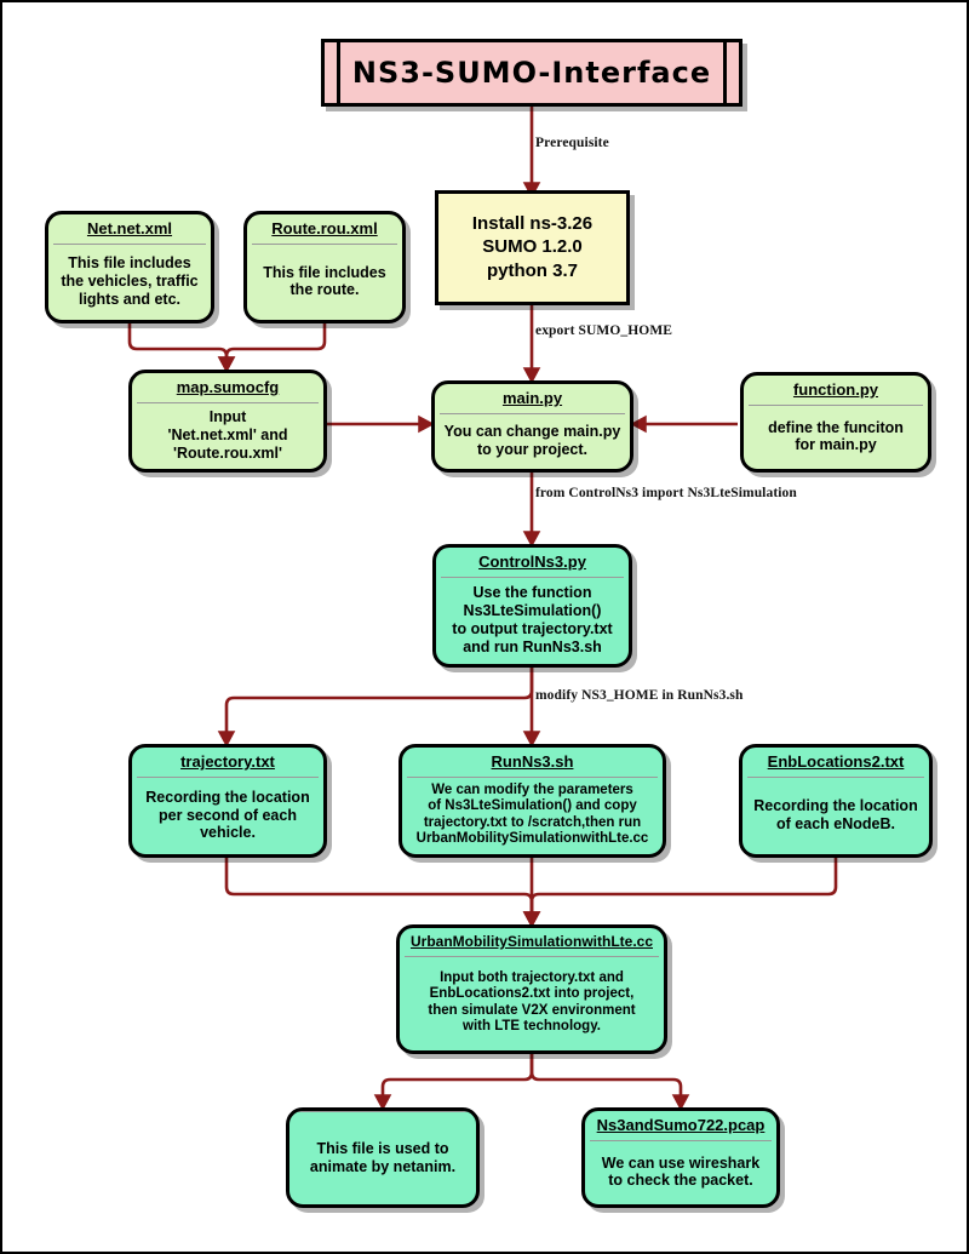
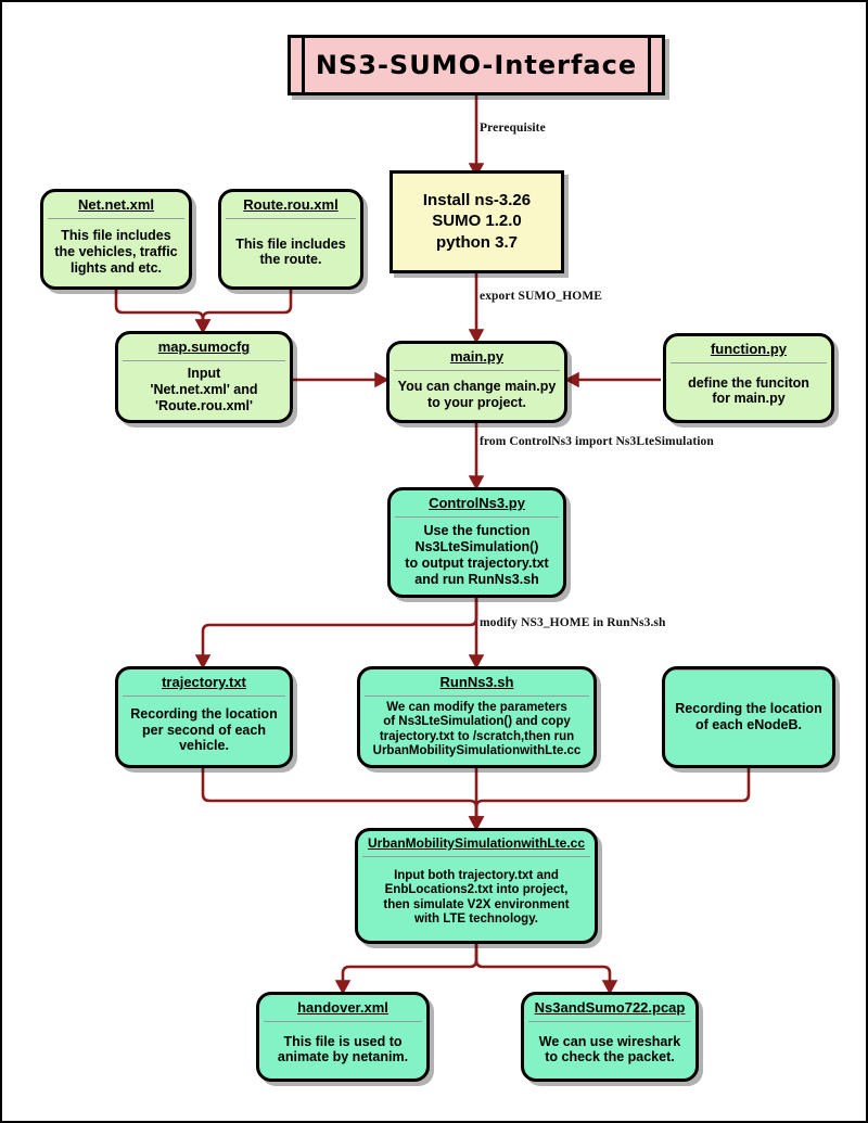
  Prerequisite
  export SUMO_HOME
  from ControlNs3 import Ns3LteSimulation
  modify NS3_HOME in RunNs3.sh
  NS3-SUMO-Interface
  Install ns-3.26
  SUMO 1.2.0
  python 3.7
  Net.net.xml
  This file includes
  the vehicles, traffic
  lights and etc.
  Route.rou.xml
  This file includes
  the route.
  map.sumocfg
  Input
  'Net.net.xml' and
  'Route.rou.xml'
  main.py
  You can change main.py
  to your project.
  function.py
  define the funciton
  for main.py
  ControlNs3.py
  Use the function
  Ns3LteSimulation()
  to output trajectory.txt
  and run RunNs3.sh
  trajectory.txt
  Recording the location
  per second of each
  vehicle.
  RunNs3.sh
  We can modify the parameters
  of Ns3LteSimulation() and copy
  trajectory.txt to /scratch,then run
  UrbanMobilitySimulationwithLte.cc
- EnbLocations2.txt
  Recording the location
  of each eNodeB.
  UrbanMobilitySimulationwithLte.cc
  Input both trajectory.txt and
  EnbLocations2.txt into project,
  then simulate V2X environment
  with LTE technology.
+ handover.xml
  This file is used to
  animate by netanim.
  Ns3andSumo722.pcap
  We can use wireshark
  to check the packet.
